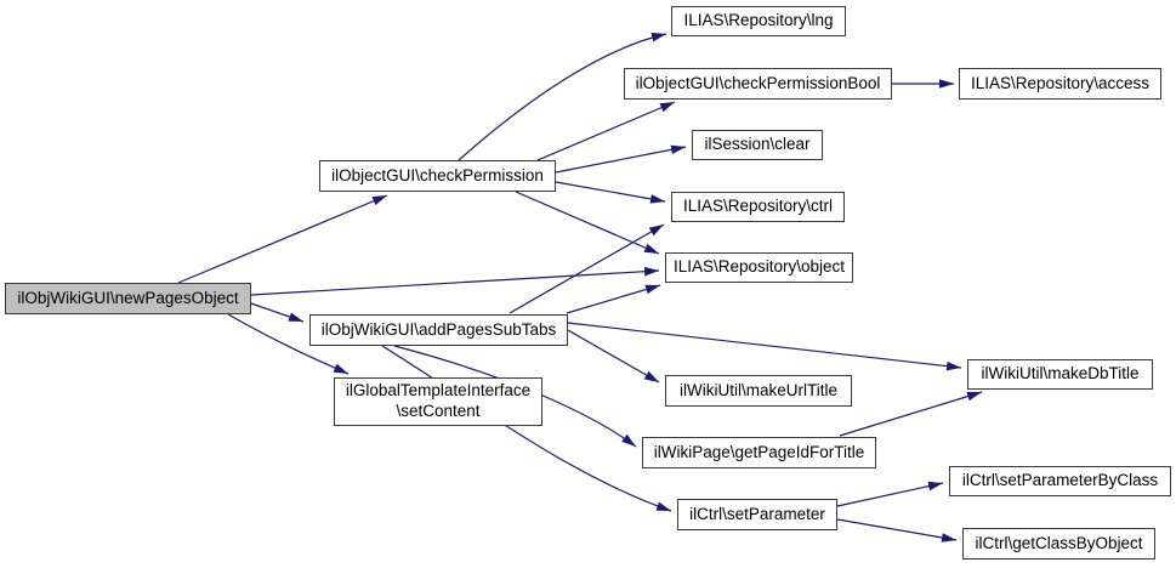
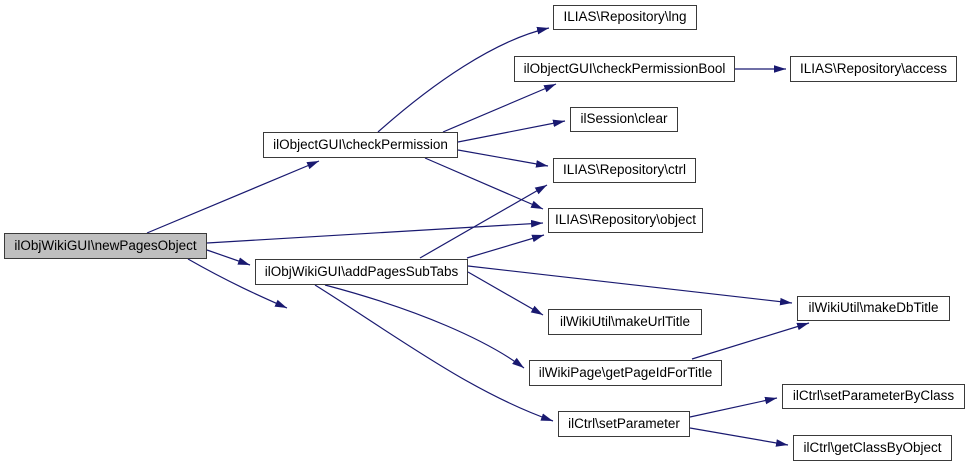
  ilObjWikiGUI\newPagesObject
  ilObjectGUI\checkPermission
  ILIAS\Repository\lng
  ilObjectGUI\checkPermissionBool
  ILIAS\Repository\access
  ilSession\clear
  ILIAS\Repository\ctrl
  ILIAS\Repository\object
  ilObjWikiGUI\addPagesSubTabs
- ilGlobalTemplateInterface
- \setContent
  ilWikiUtil\makeUrlTitle
  ilWikiUtil\makeDbTitle
  ilWikiPage\getPageIdForTitle
  ilCtrl\setParameter
  ilCtrl\setParameterByClass
  ilCtrl\getClassByObject
